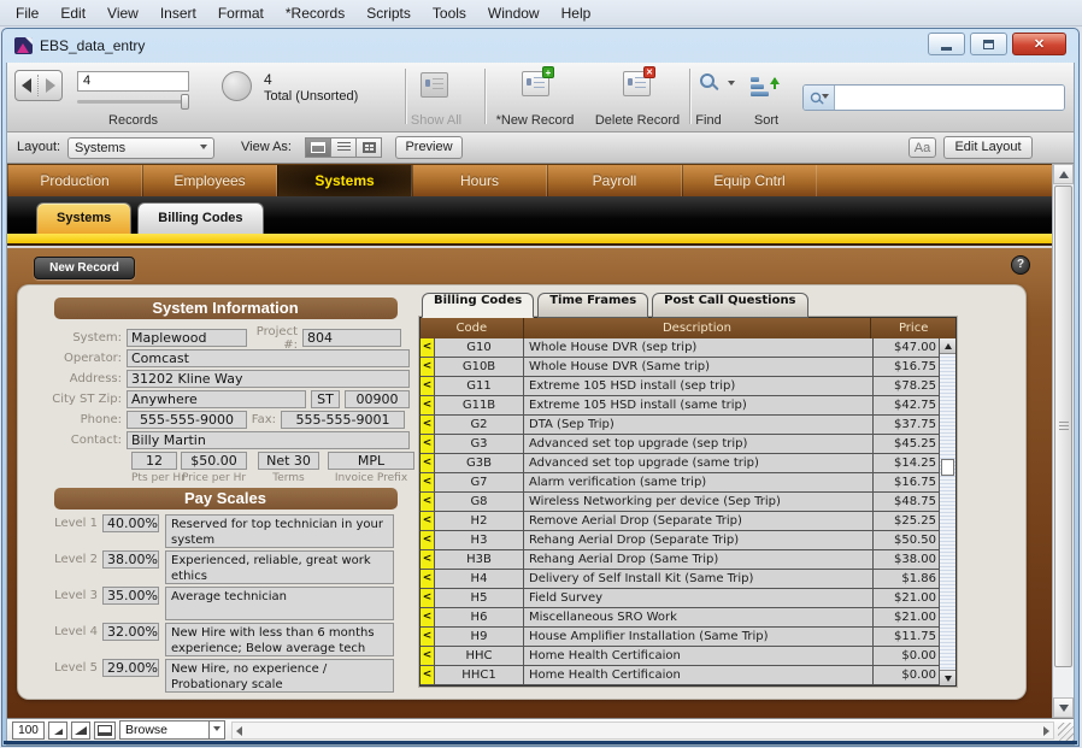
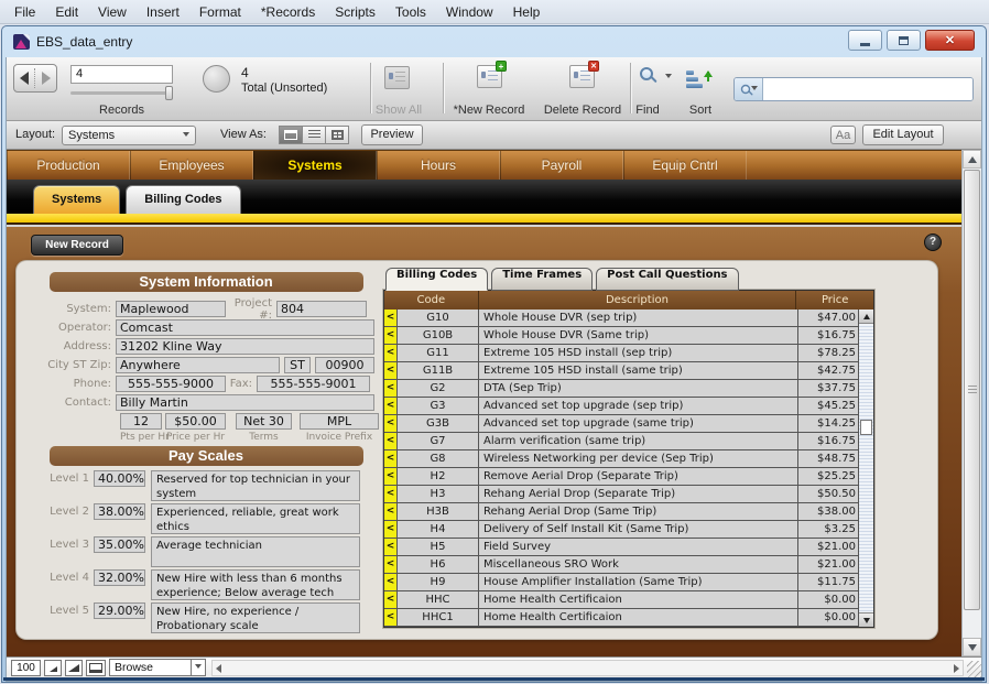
  File
  Edit
  View
  Insert
  Format
  *Records
  Scripts
  Tools
  Window
  Help
  EBS_data_entry
  ✕
  4
  Records
  4
  Total (Unsorted)
  Show All
  +
  *New Record
  Delete Record
  Find
  Sort
  Layout:
  Systems
  View As:
  Preview
  Aa
  Edit Layout
  Production
  Employees
  Systems
  Hours
  Payroll
  Equip Cntrl
  Systems
  Billing Codes
  New Record
  ?
  System Information
  System:
  Maplewood
  Project #:
  804
  Operator:
  Comcast
  Address:
  31202 Kline Way
  City ST Zip:
  Anywhere
  ST
  00900
  Phone:
  555-555-9000
  Fax:
  555-555-9001
  Contact:
  Billy Martin
  12
  $50.00
  Net 30
  MPL
  Pts per H
  Price per Hr
  Terms
  Invoice Prefix
  Pay Scales
  Level 1
  40.00%
  Reserved for top technician in your system
  Level 2
  38.00%
  Experienced, reliable, great work ethics
  Level 3
  35.00%
  Average technician
  Level 4
  32.00%
  New Hire with less than 6 months experience; Below average tech
  Level 5
  29.00%
  New Hire, no experience / Probationary scale
  Billing Codes
  Time Frames
  Post Call Questions
  Code
  Description
  Price
  <
  G10
  Whole House DVR (sep trip)
  $47.00
  <
  G10B
  Whole House DVR (Same trip)
  $16.75
  <
  G11
  Extreme 105 HSD install (sep trip)
  $78.25
  <
  G11B
  Extreme 105 HSD install (same trip)
  $42.75
  <
  G2
  DTA (Sep Trip)
  $37.75
  <
  G3
  Advanced set top upgrade (sep trip)
  $45.25
  <
  G3B
  Advanced set top upgrade (same trip)
  $14.25
  <
  G7
  Alarm verification (same trip)
  $16.75
  <
  G8
  Wireless Networking per device (Sep Trip)
  $48.75
  <
  H2
  Remove Aerial Drop (Separate Trip)
  $25.25
  <
  H3
  Rehang Aerial Drop (Separate Trip)
  $50.50
  <
  H3B
  Rehang Aerial Drop (Same Trip)
  $38.00
  <
  H4
  Delivery of Self Install Kit (Same Trip)
- $1.86
+ $3.25
  <
  H5
  Field Survey
  $21.00
  <
  H6
  Miscellaneous SRO Work
  $21.00
  <
  H9
  House Amplifier Installation (Same Trip)
  $11.75
  <
  HHC
  Home Health Certificaion
  $0.00
  <
  HHC1
  Home Health Certificaion
  $0.00
  100
  Browse
